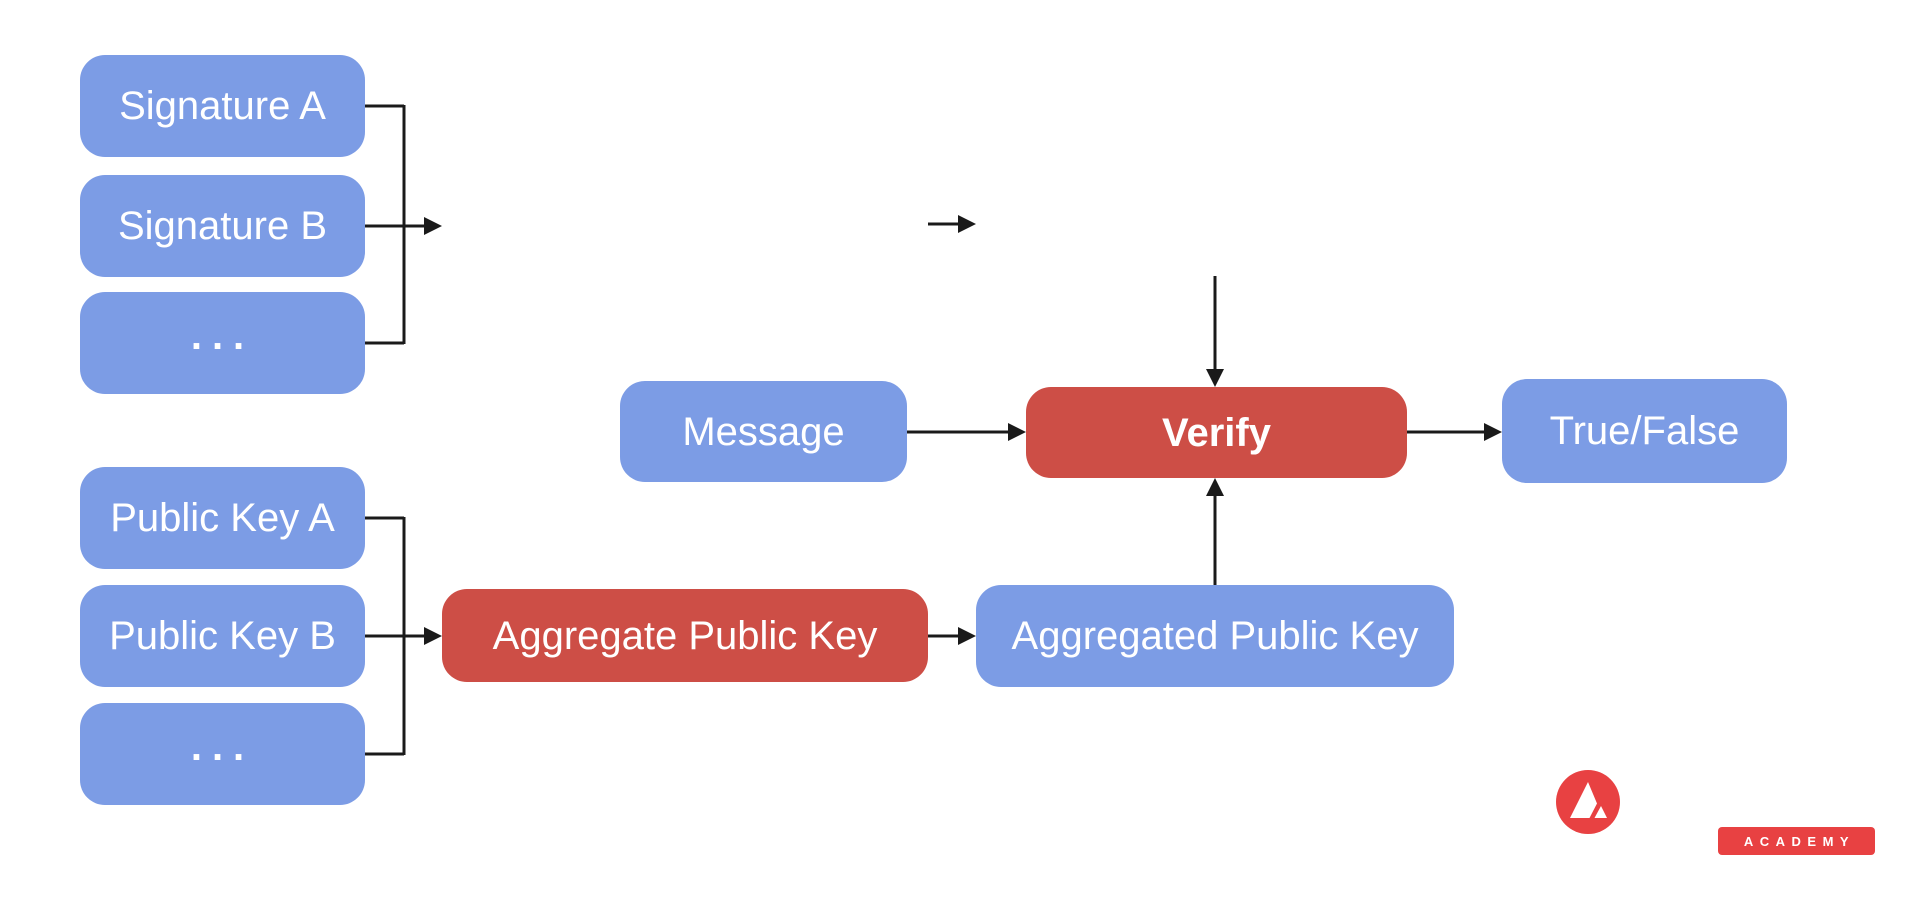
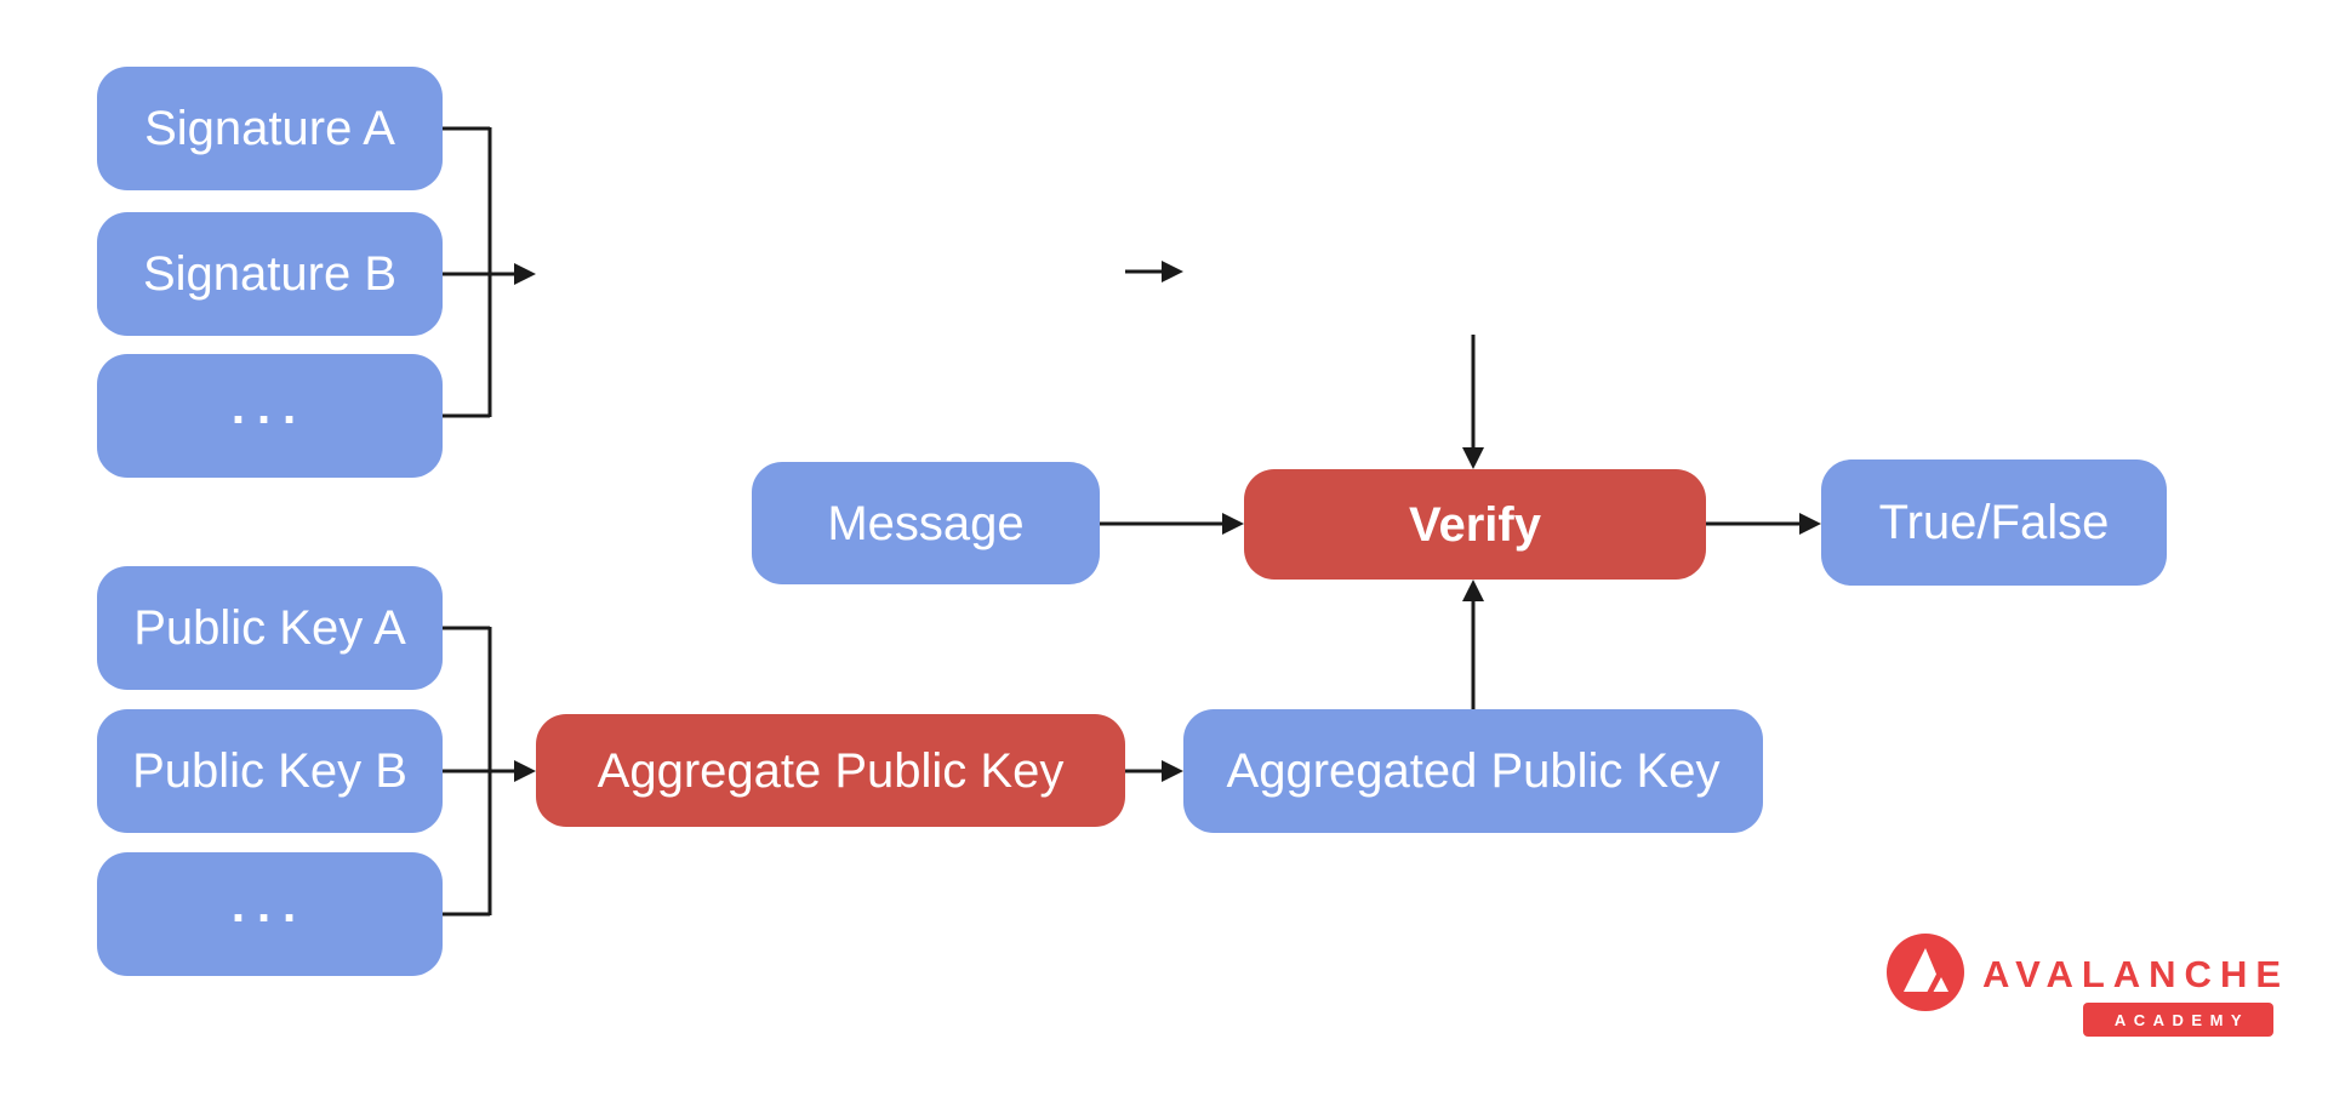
  Signature A
  Signature B
  ...
  Message
  Verify
  True/False
  Public Key A
  Public Key B
  ...
  Aggregate Public Key
  Aggregated Public Key
+ AVALANCHE
  ACADEMY
